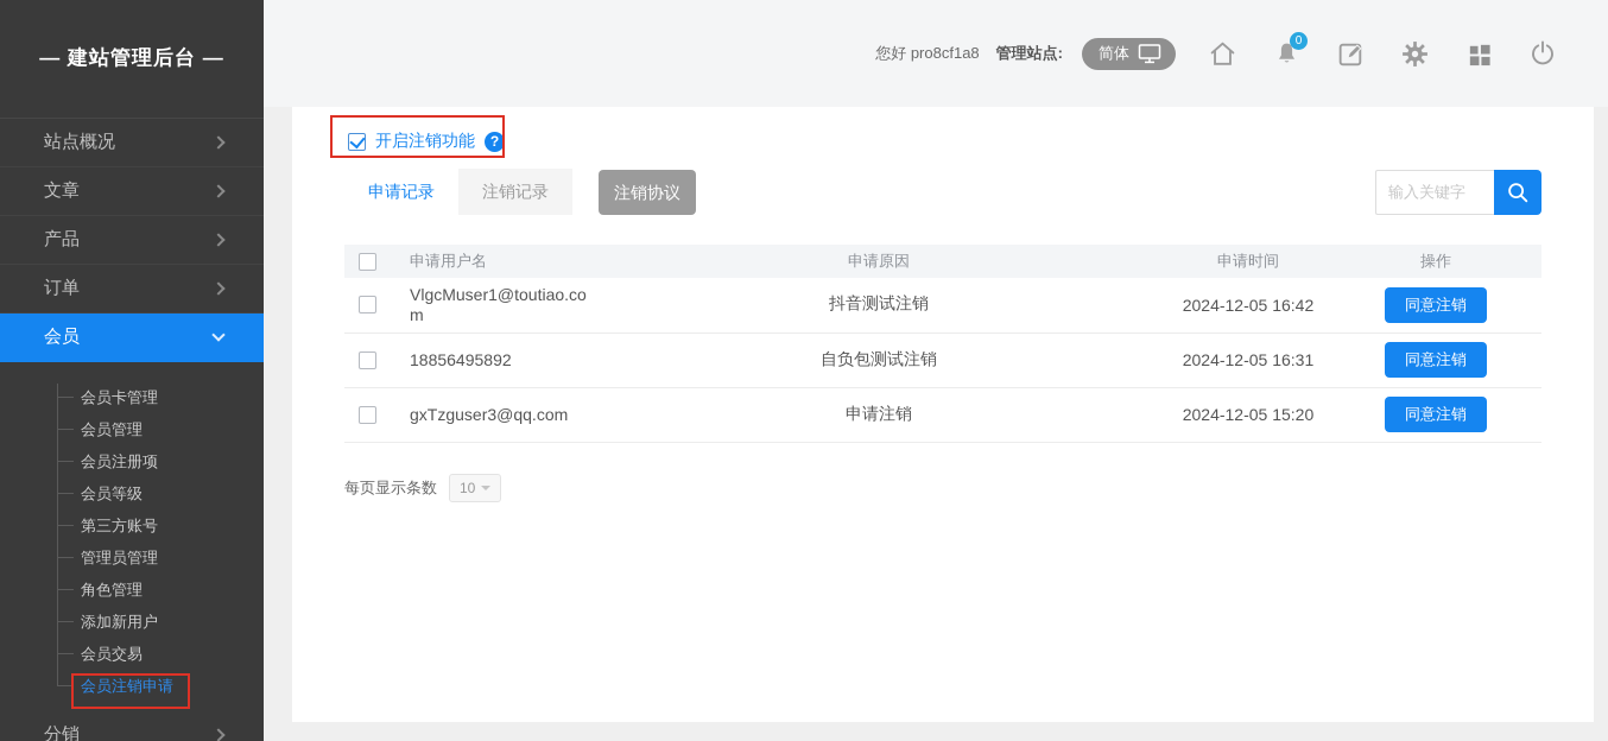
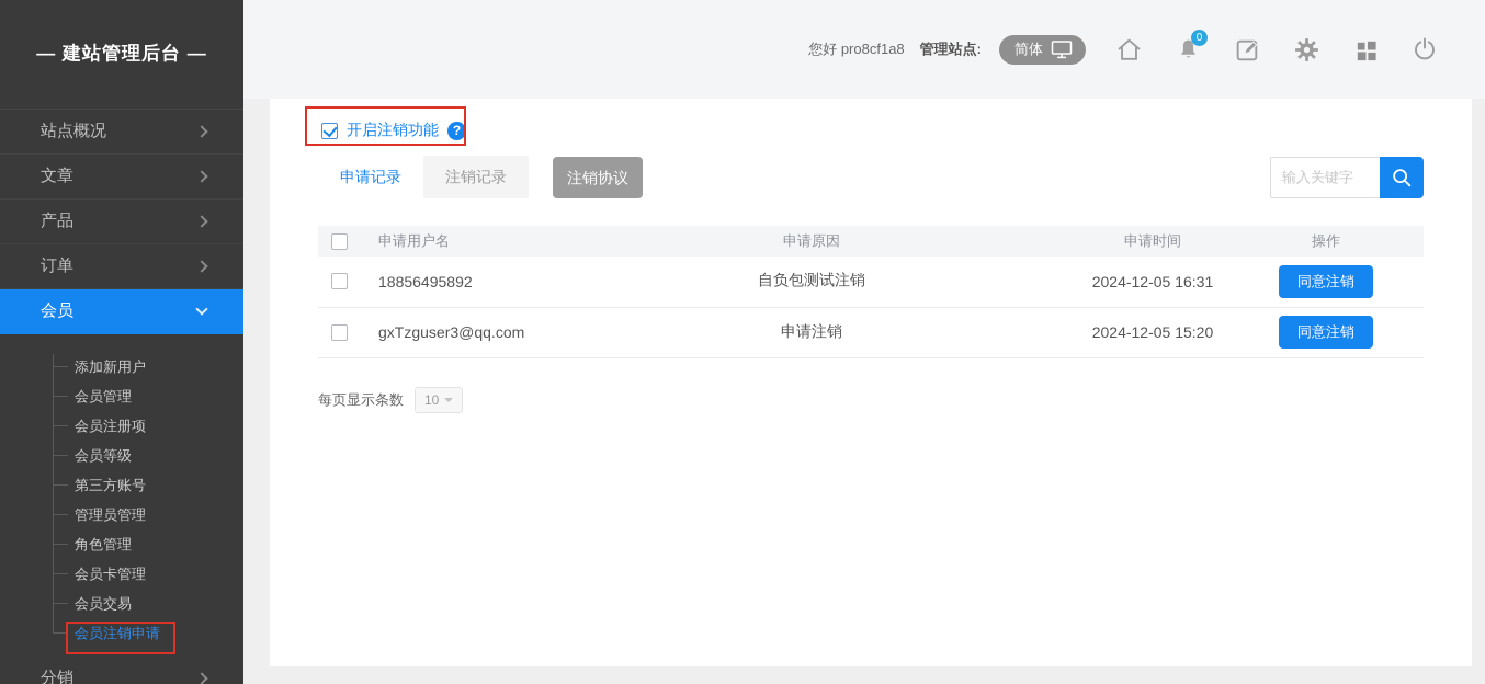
  — 建站管理后台 —
  站点概况
  文章
  产品
  订单
  会员
- 会员卡管理
+ 添加新用户
  会员管理
  会员注册项
  会员等级
  第三方账号
  管理员管理
  角色管理
- 添加新用户
+ 会员卡管理
  会员交易
  会员注销申请
  分销
  您好 pro8cf1a8
  管理站点:
  简体
  0
  开启注销功能
  ?
  申请记录
  注销记录
  注销协议
  输入关键字
  	申请用户名	申请原因	申请时间	操作
- 	VlgcMuser1@toutiao.com	抖音测试注销	2024-12-05 16:42	同意注销
  	18856495892	自负包测试注销	2024-12-05 16:31	同意注销
  	gxTzguser3@qq.com	申请注销	2024-12-05 15:20	同意注销
  每页显示条数
  10
